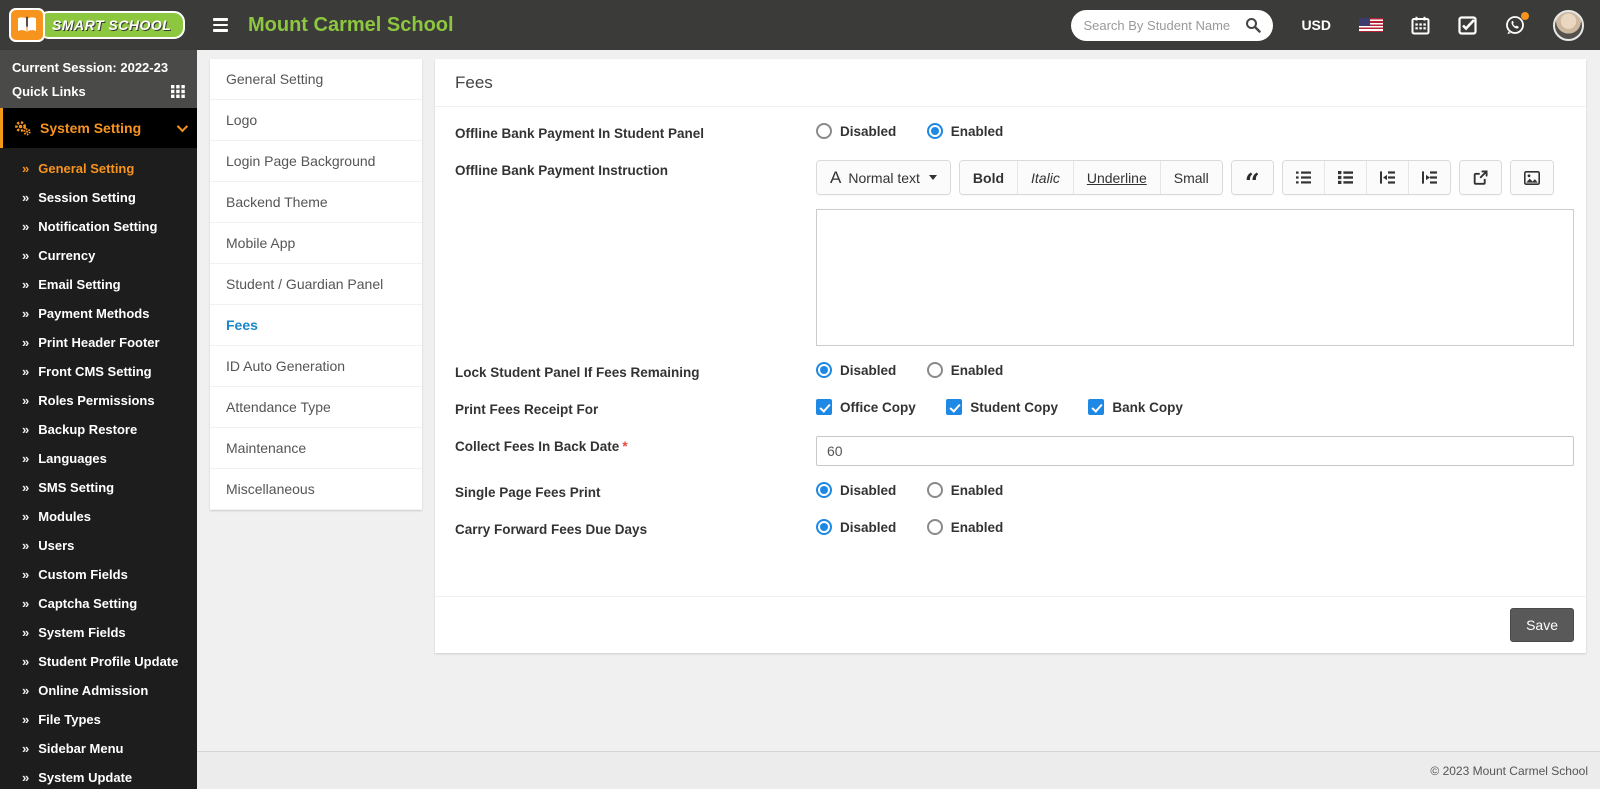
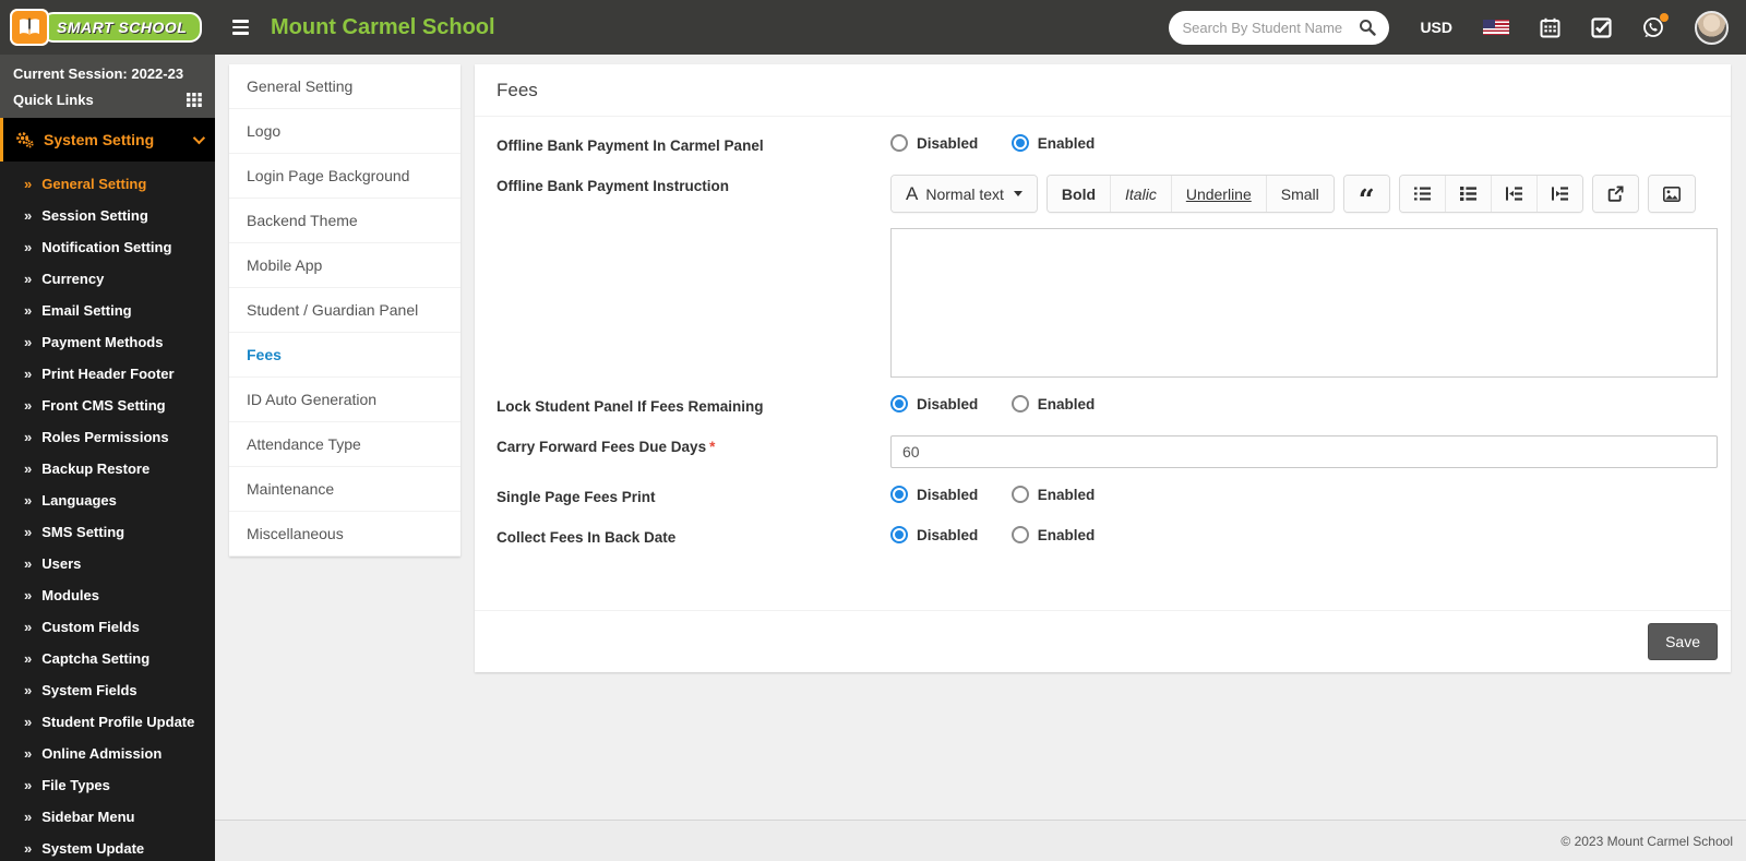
  SMART SCHOOL
  Mount Carmel School
  Search By Student Name
  USD
  Current Session: 2022-23
  Quick Links
  System Setting
  »
  General Setting
  »
  Session Setting
  »
  Notification Setting
  »
  Currency
  »
  Email Setting
  »
  Payment Methods
  »
  Print Header Footer
  »
  Front CMS Setting
  »
  Roles Permissions
  »
  Backup Restore
  »
  Languages
  »
  SMS Setting
  »
- Modules
+ Users
  »
- Users
+ Modules
  »
  Custom Fields
  »
  Captcha Setting
  »
  System Fields
  »
  Student Profile Update
  »
  Online Admission
  »
  File Types
  »
  Sidebar Menu
  »
  System Update
  General Setting
  Logo
  Login Page Background
  Backend Theme
  Mobile App
  Student / Guardian Panel
  Fees
  ID Auto Generation
  Attendance Type
  Maintenance
  Miscellaneous
  Fees
- Offline Bank Payment In Student Panel
+ Offline Bank Payment In Carmel Panel
  Disabled
  Enabled
  Offline Bank Payment Instruction
  A
  Normal text
  Bold
  Italic
  Underline
  Small
  “
  Lock Student Panel If Fees Remaining
  Disabled
  Enabled
- Print Fees Receipt For
- Office Copy
- Student Copy
- Bank Copy
- Collect Fees In Back Date *
+ Carry Forward Fees Due Days *
  60
  Single Page Fees Print
  Disabled
  Enabled
- Carry Forward Fees Due Days
+ Collect Fees In Back Date
  Disabled
  Enabled
  Save
  © 2023 Mount Carmel School
